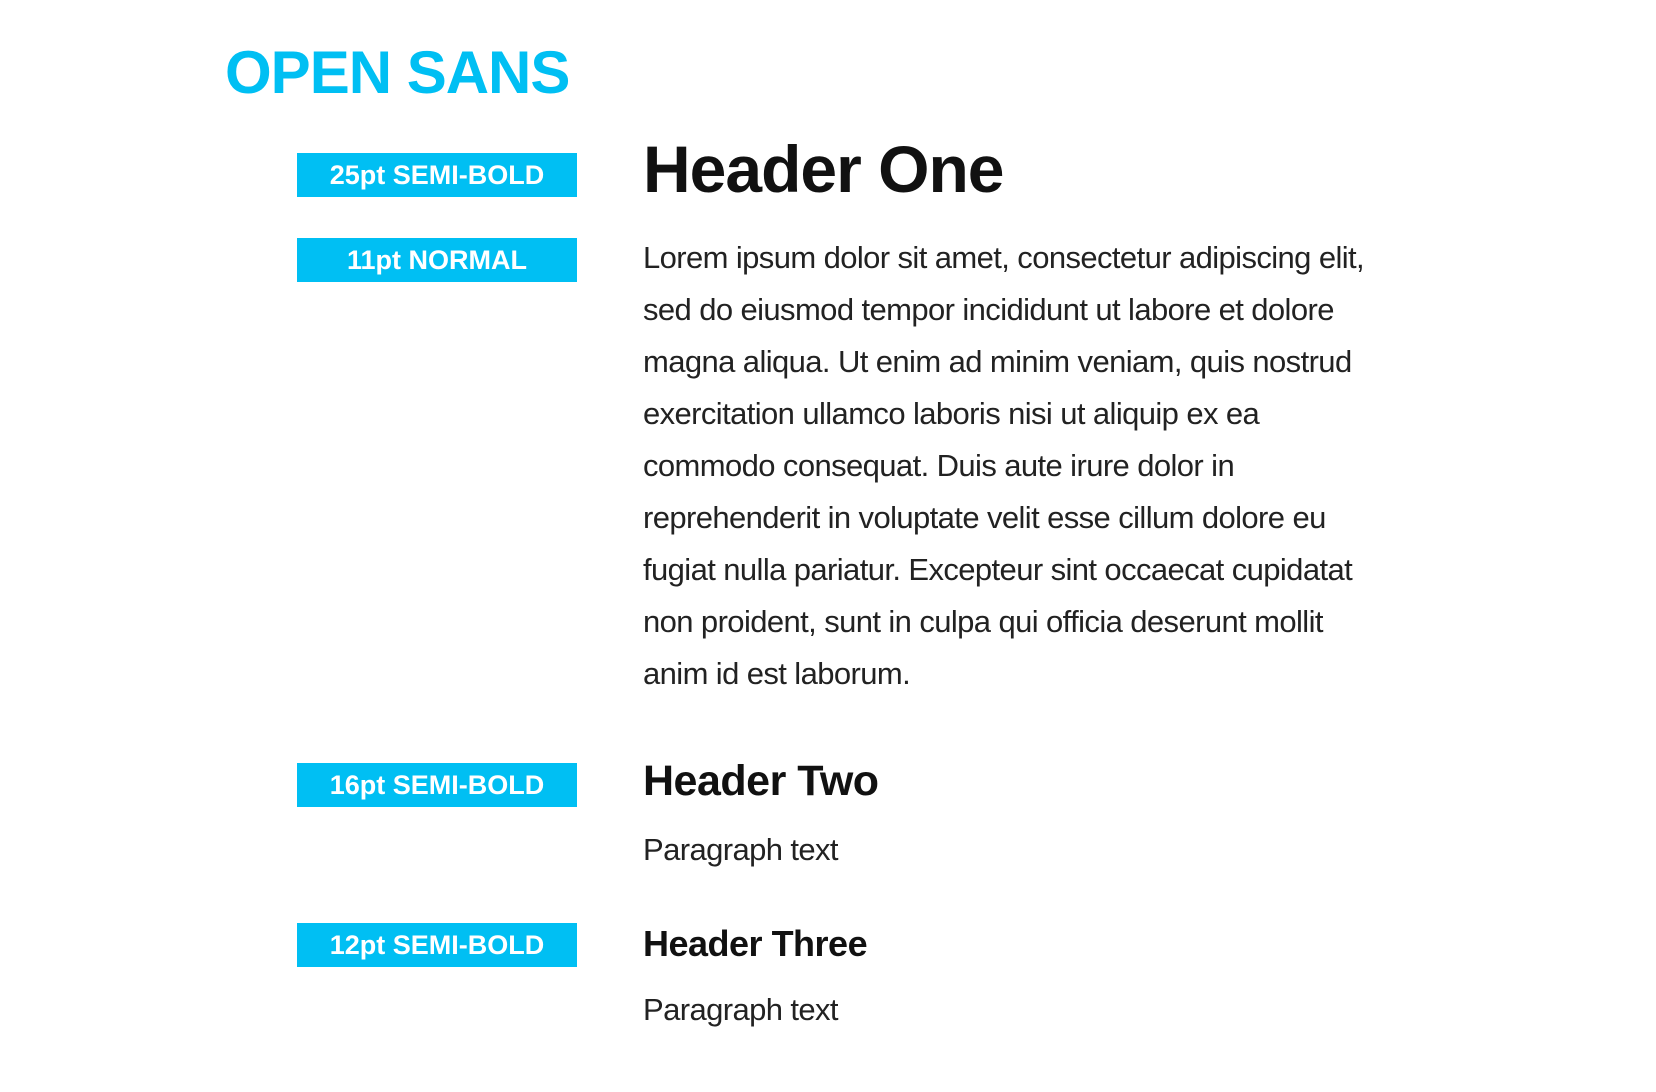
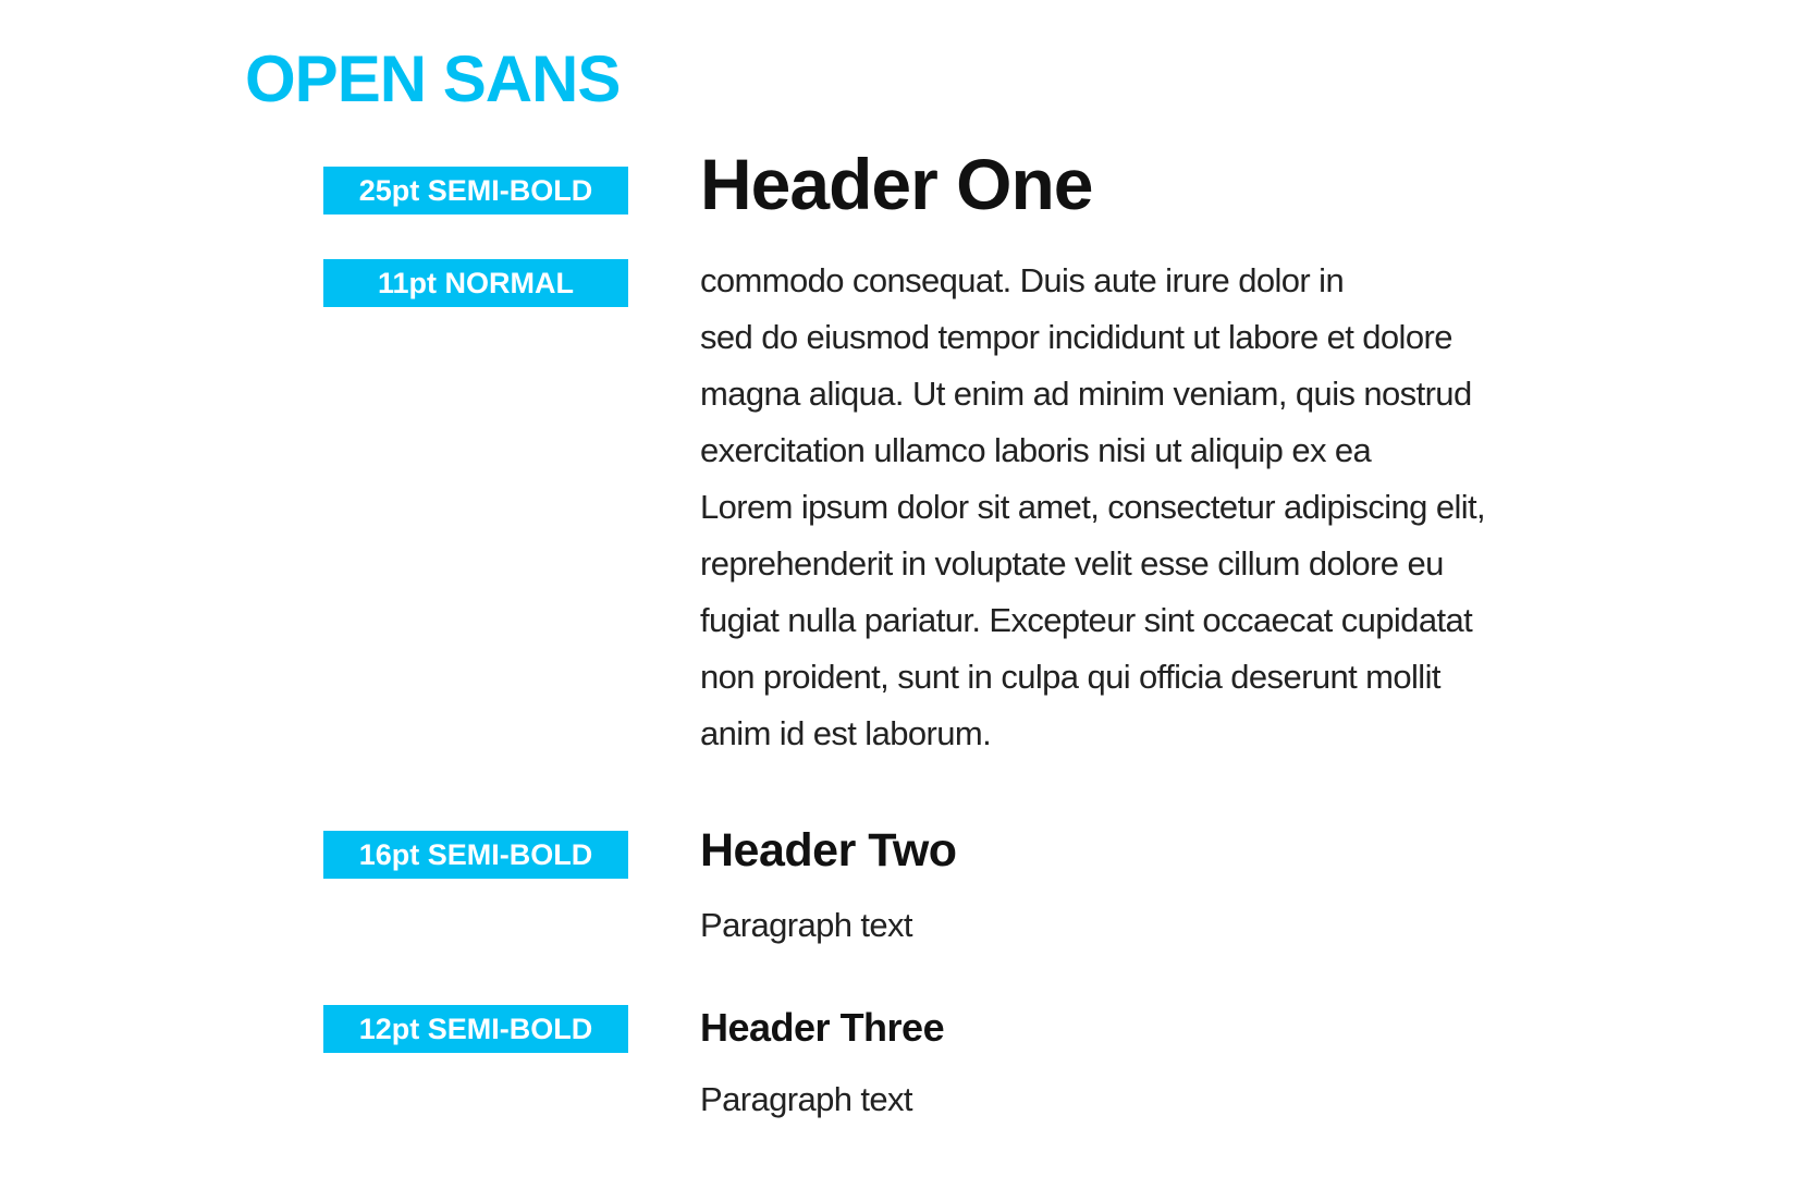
  OPEN SANS
  25pt SEMI-BOLD
  11pt NORMAL
  Header One
- Lorem ipsum dolor sit amet, consectetur adipiscing elit,
+ commodo consequat. Duis aute irure dolor in
  sed do eiusmod tempor incididunt ut labore et dolore
  magna aliqua. Ut enim ad minim veniam, quis nostrud
  exercitation ullamco laboris nisi ut aliquip ex ea
- commodo consequat. Duis aute irure dolor in
+ Lorem ipsum dolor sit amet, consectetur adipiscing elit,
  reprehenderit in voluptate velit esse cillum dolore eu
  fugiat nulla pariatur. Excepteur sint occaecat cupidatat
  non proident, sunt in culpa qui officia deserunt mollit
  anim id est laborum.
  16pt SEMI-BOLD
  Header Two
  Paragraph text
  12pt SEMI-BOLD
  Header Three
  Paragraph text
